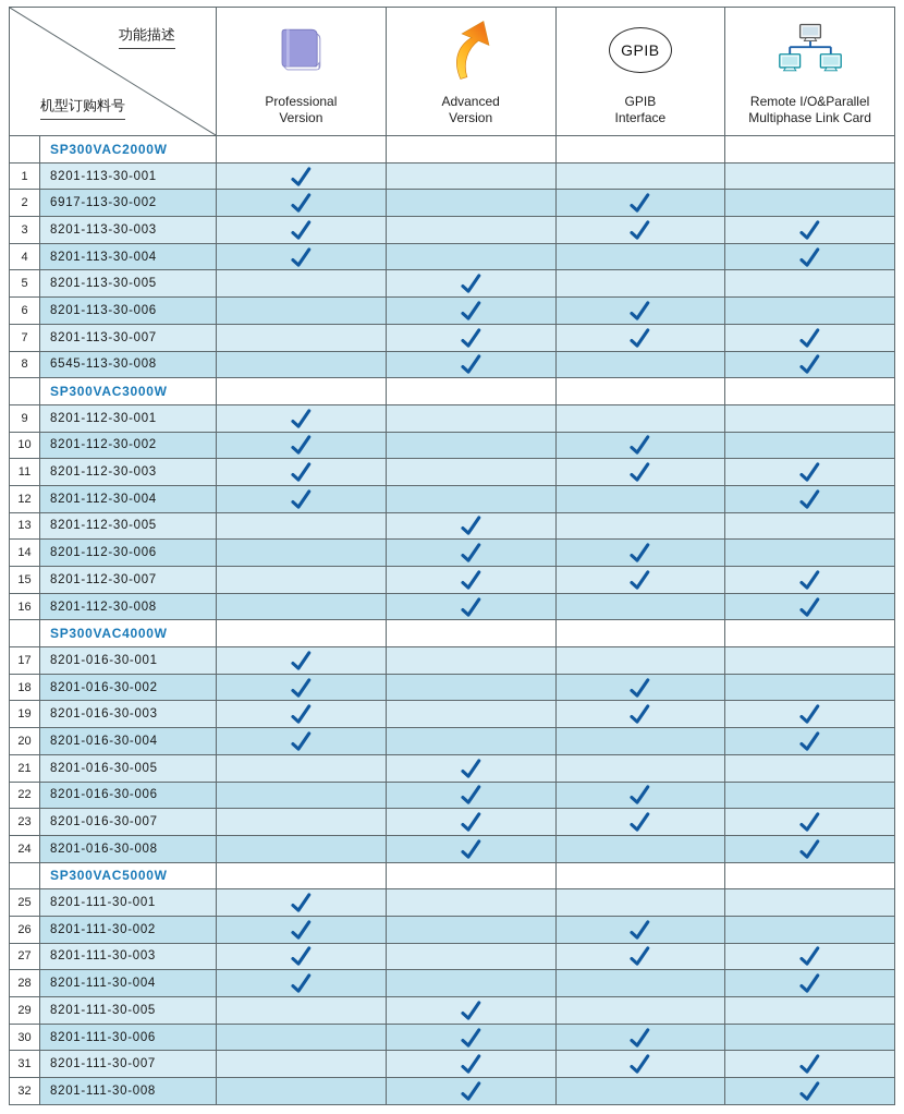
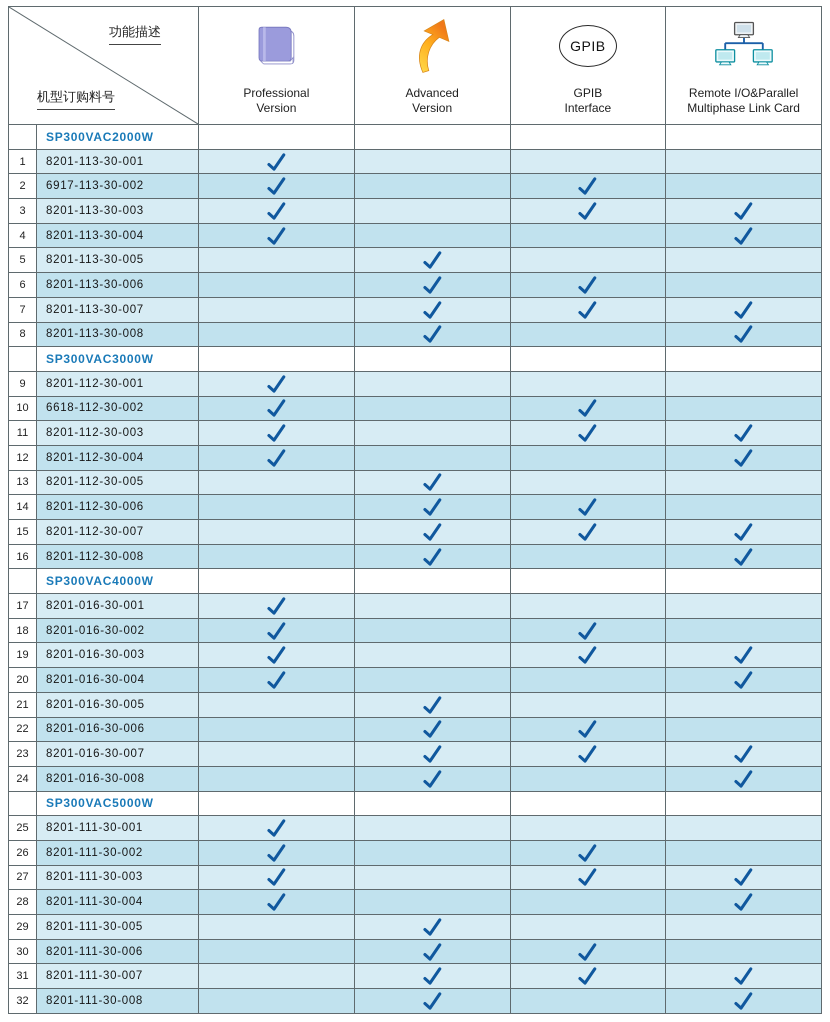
  功能描述 机型订购料号	Professional Version	Advanced Version	GPIB GPIB Interface	Remote I/O&Parallel Multiphase Link Card
  	SP300VAC2000W
  1	8201-113-30-001
  2	6917-113-30-002
  3	8201-113-30-003
  4	8201-113-30-004
  5	8201-113-30-005
  6	8201-113-30-006
  7	8201-113-30-007
- 8	6545-113-30-008
+ 8	8201-113-30-008
  	SP300VAC3000W
  9	8201-112-30-001
- 10	8201-112-30-002
+ 10	6618-112-30-002
  11	8201-112-30-003
  12	8201-112-30-004
  13	8201-112-30-005
  14	8201-112-30-006
  15	8201-112-30-007
  16	8201-112-30-008
  	SP300VAC4000W
  17	8201-016-30-001
  18	8201-016-30-002
  19	8201-016-30-003
  20	8201-016-30-004
  21	8201-016-30-005
  22	8201-016-30-006
  23	8201-016-30-007
  24	8201-016-30-008
  	SP300VAC5000W
  25	8201-111-30-001
  26	8201-111-30-002
  27	8201-111-30-003
  28	8201-111-30-004
  29	8201-111-30-005
  30	8201-111-30-006
  31	8201-111-30-007
  32	8201-111-30-008
